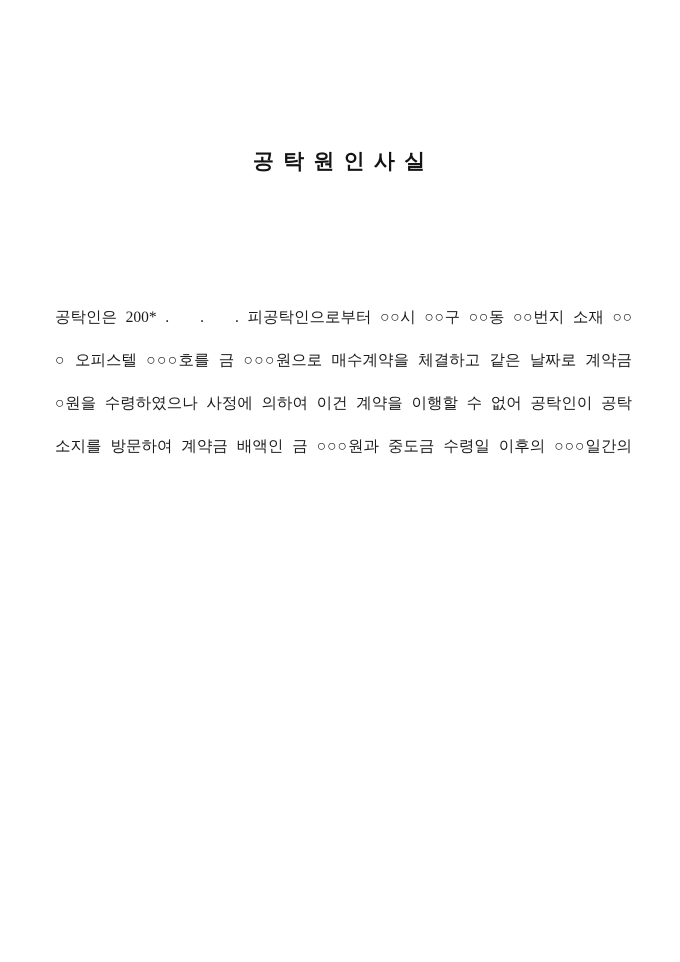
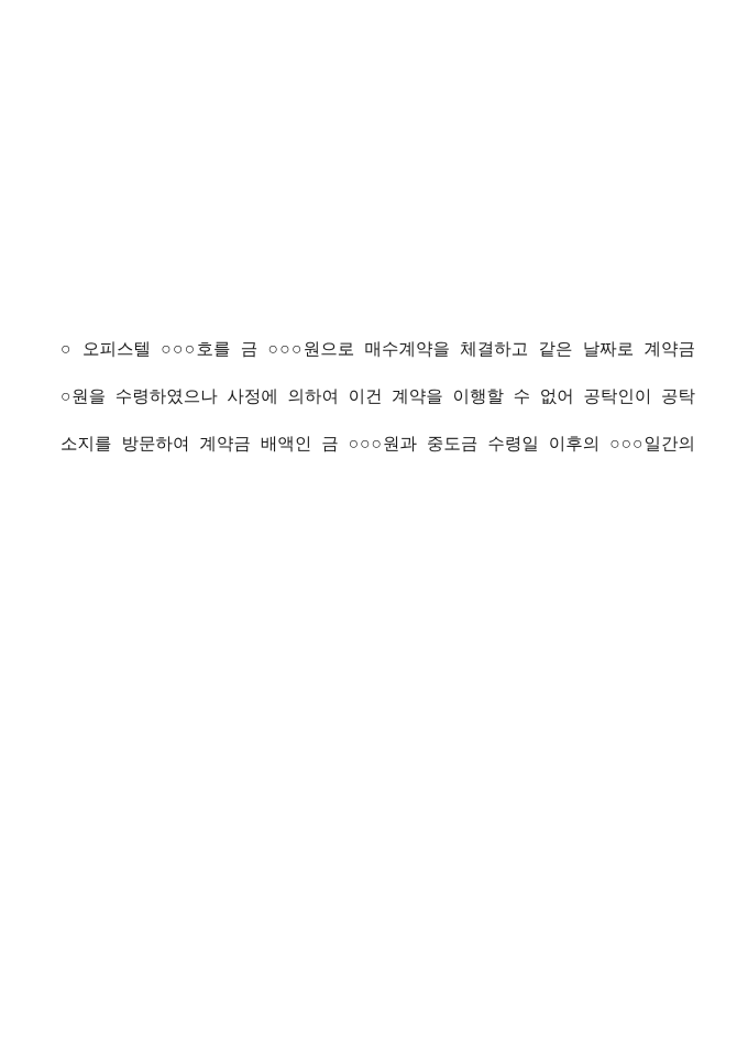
- 공 탁 원 인 사 실
- 공탁인은 200* . . . 피공탁인으로부터 ○○시 ○○구 ○○동 ○○번지 소재 ○○
  ○ 오피스텔 ○○○호를 금 ○○○원으로 매수계약을 체결하고 같은 날짜로 계약금
  ○원을 수령하였으나 사정에 의하여 이건 계약을 이행할 수 없어 공탁인이 공탁
  소지를 방문하여 계약금 배액인 금 ○○○원과 중도금 수령일 이후의 ○○○일간의
